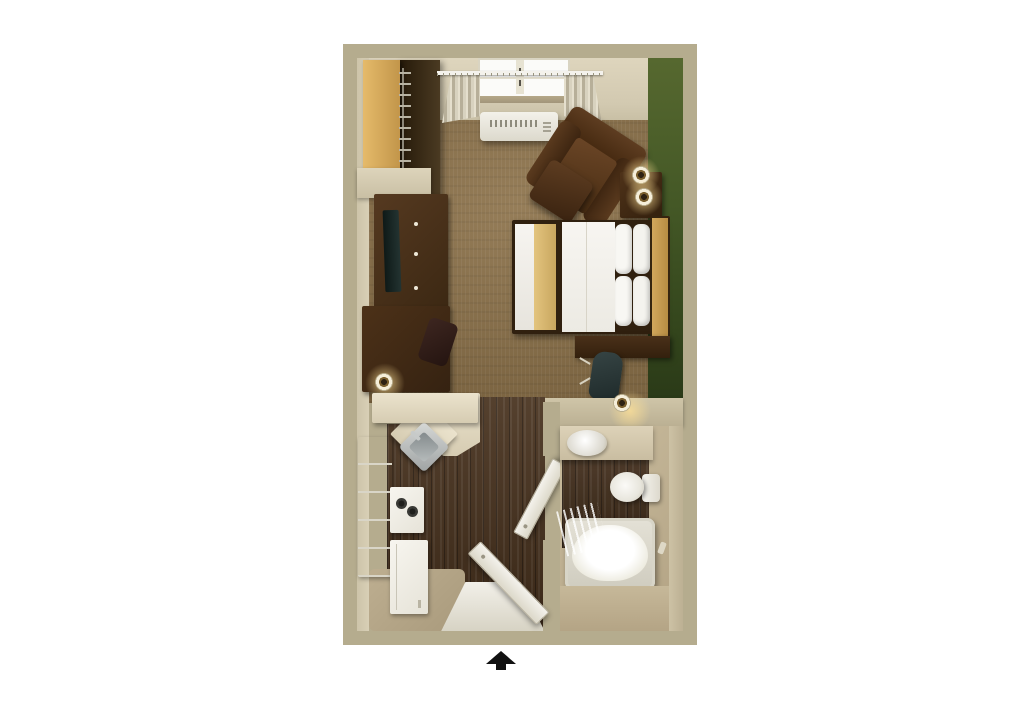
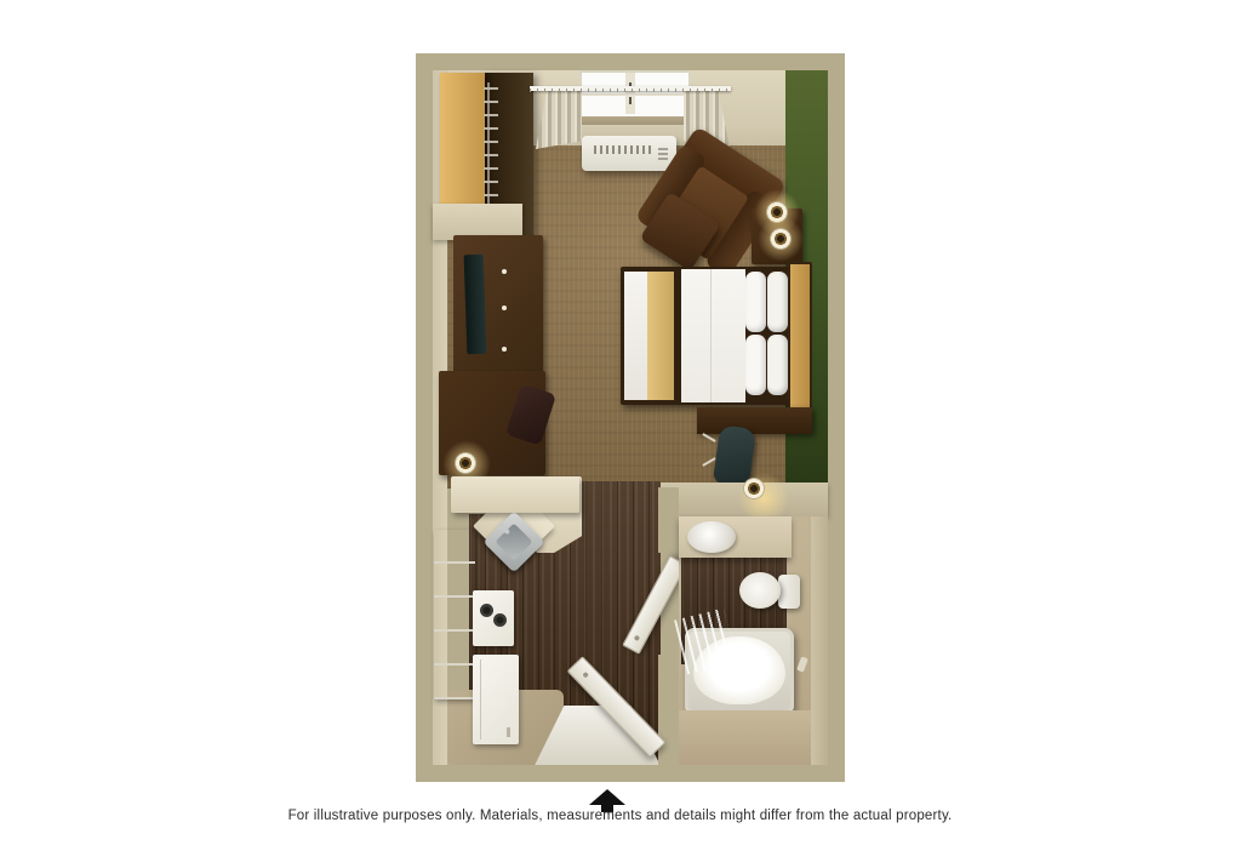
+ For illustrative purposes only. Materials, measurements and details might differ from the actual property.
